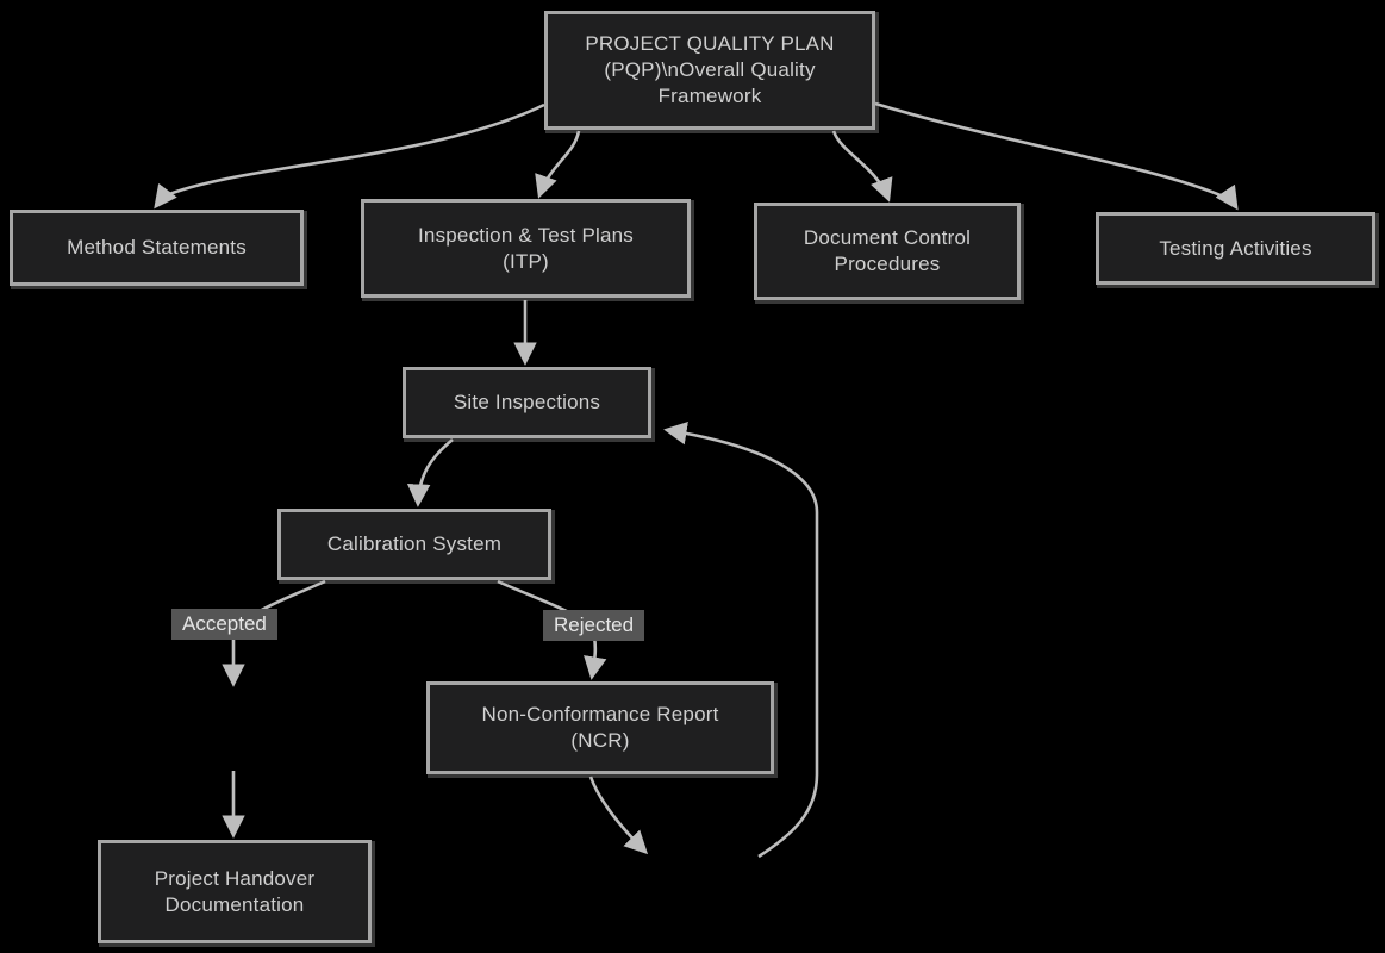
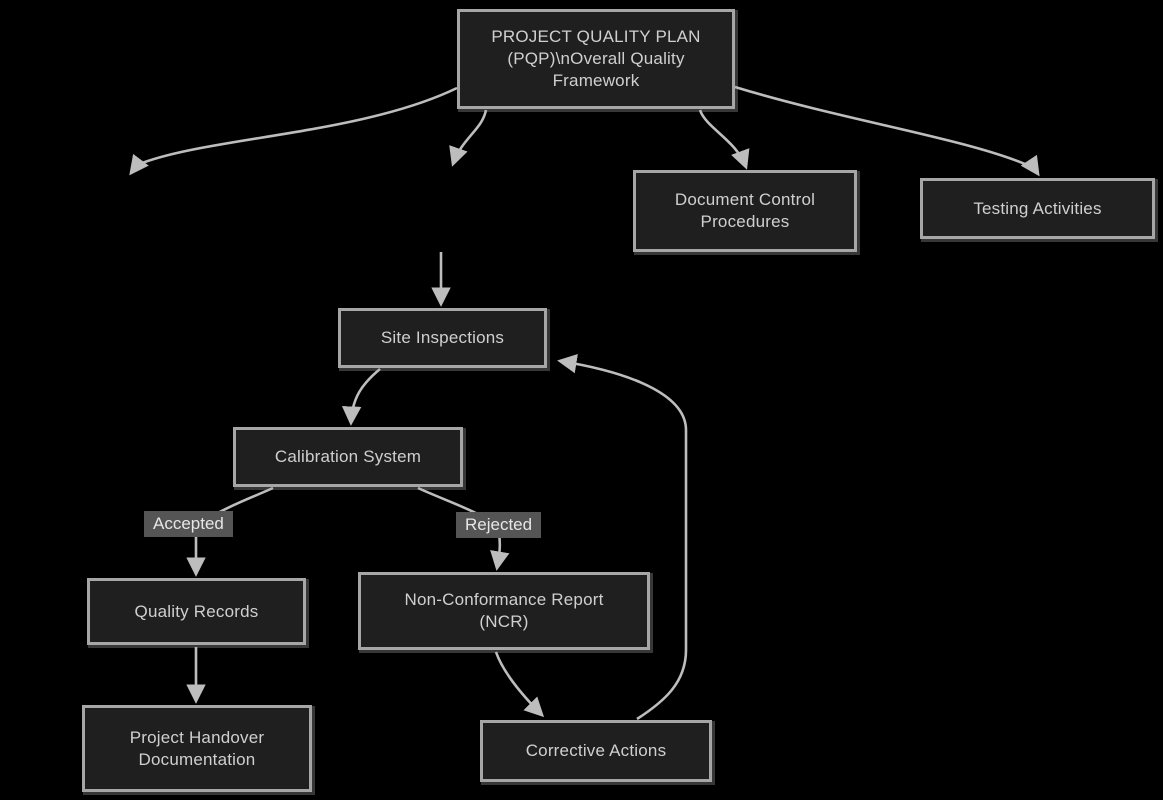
  PROJECT QUALITY PLAN (PQP)\nOverall Quality Framework
- Method Statements
- Inspection & Test Plans (ITP)
  Document Control Procedures
  Testing Activities
  Site Inspections
  Calibration System
+ Quality Records
  Non-Conformance Report (NCR)
+ Corrective Actions
  Project Handover Documentation
  Accepted
  Rejected
